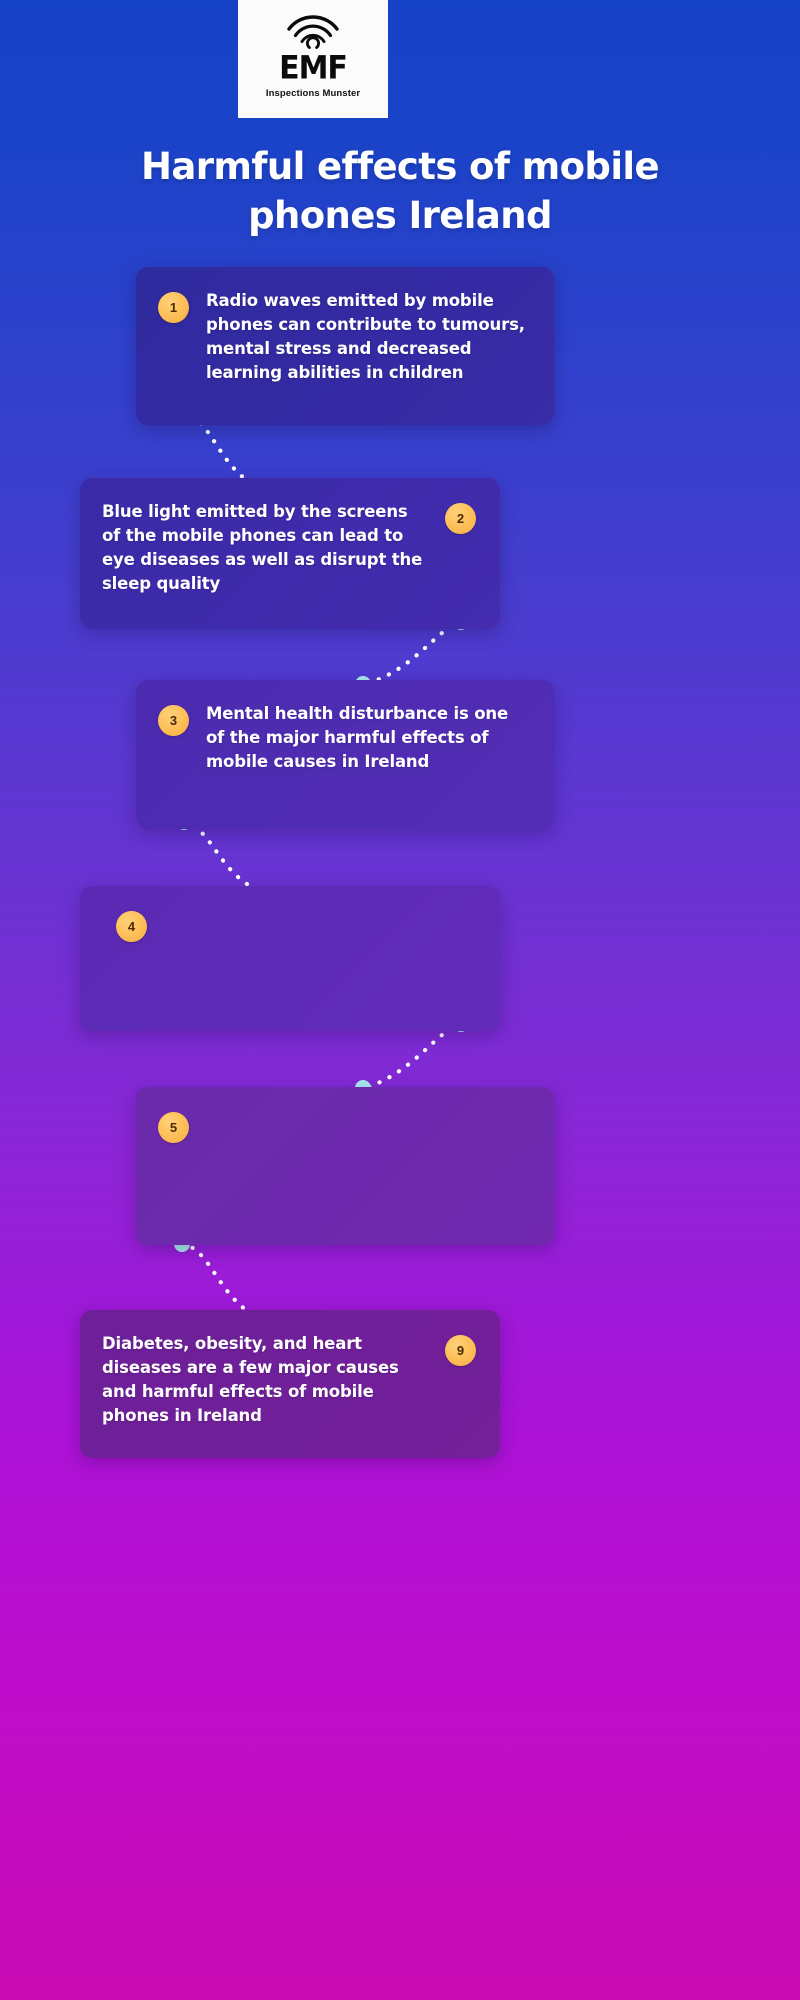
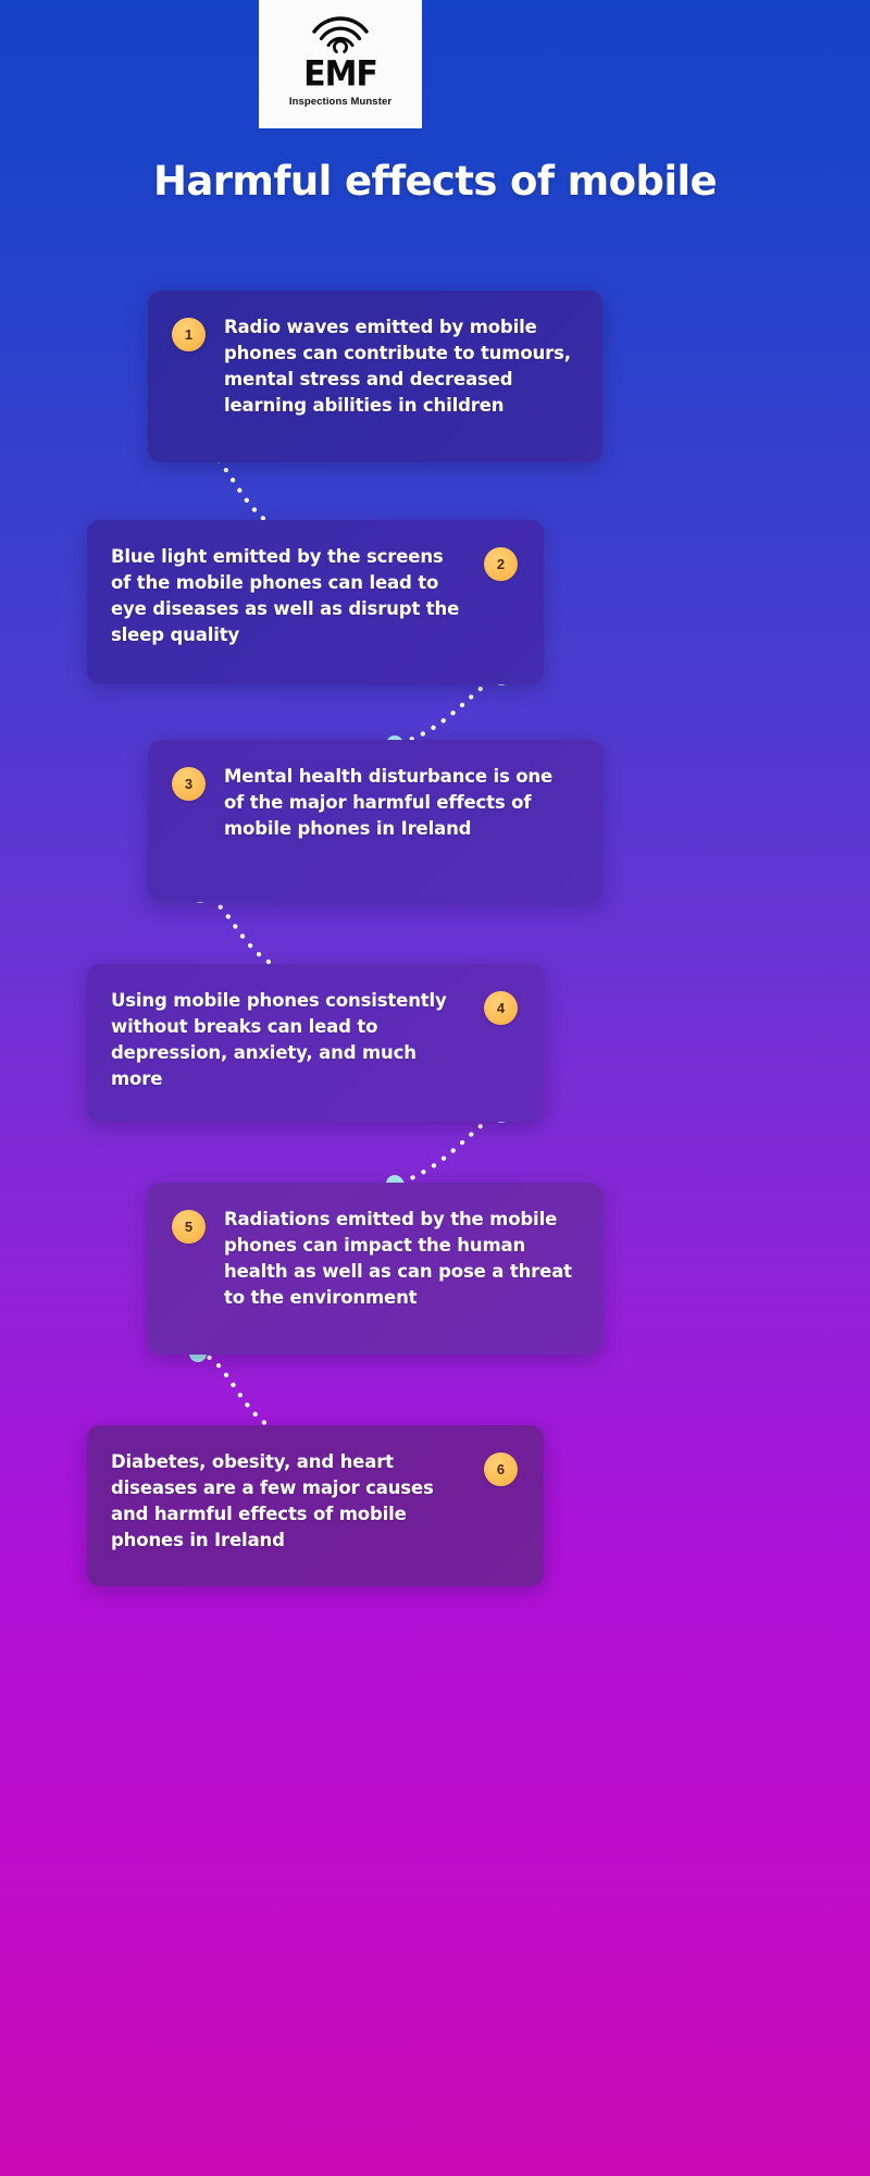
  EMF
  Inspections Munster
  Harmful effects of mobile
- phones Ireland
  1
  Radio waves emitted by mobile phones can contribute to tumours, mental stress and decreased learning abilities in children
  Blue light emitted by the screens of the mobile phones can lead to eye diseases as well as disrupt the sleep quality
  2
  3
- Mental health disturbance is one of the major harmful effects of mobile causes in Ireland
+ Mental health disturbance is one of the major harmful effects of mobile phones in Ireland
+ Using mobile phones consistently without breaks can lead to depression, anxiety, and much more
  4
  5
+ Radiations emitted by the mobile phones can impact the human health as well as can pose a threat to the environment
  Diabetes, obesity, and heart diseases are a few major causes and harmful effects of mobile phones in Ireland
- 9
+ 6
